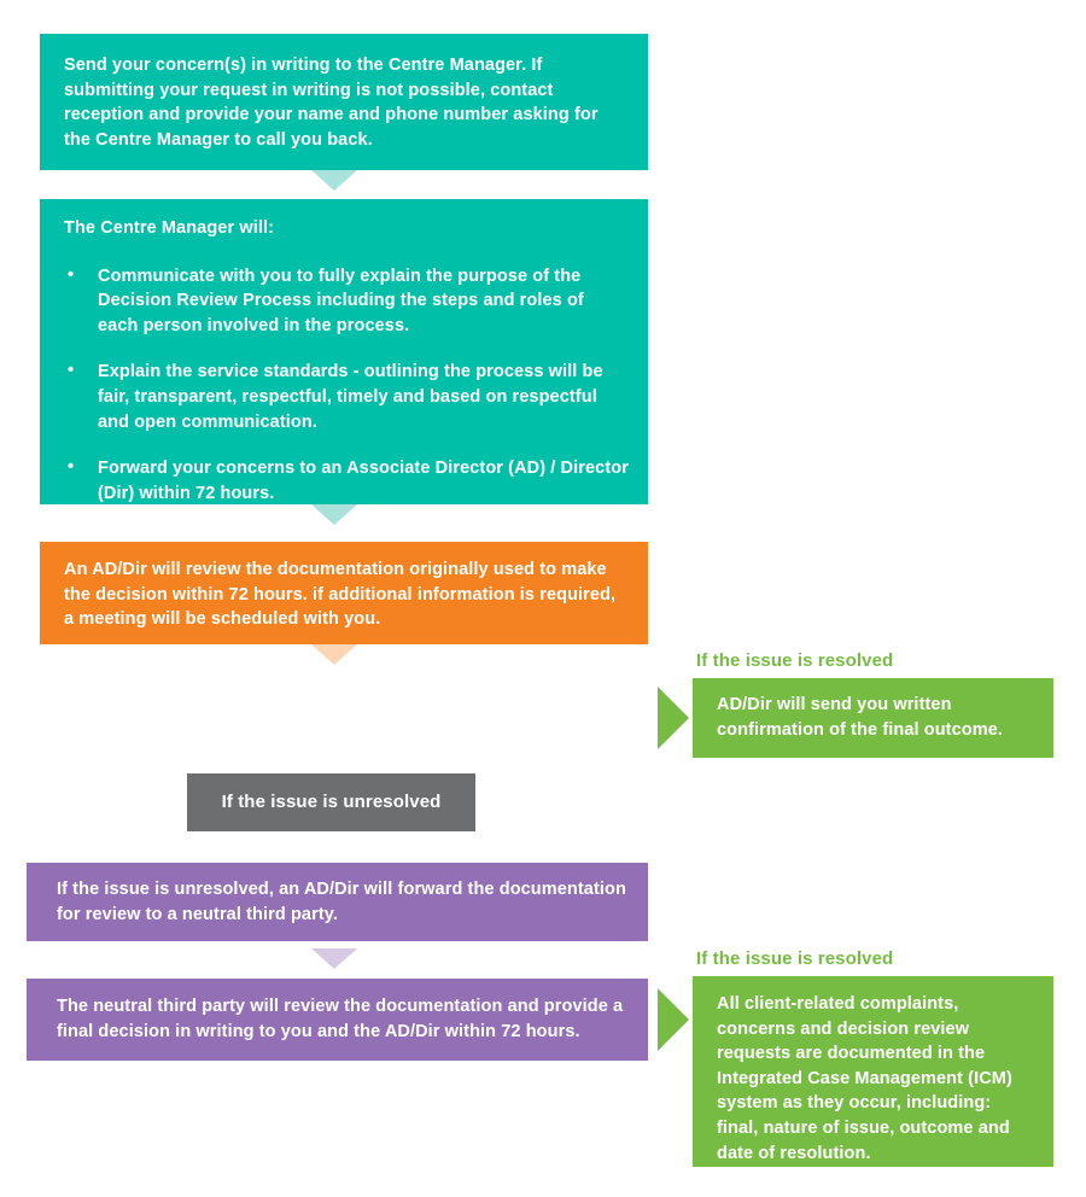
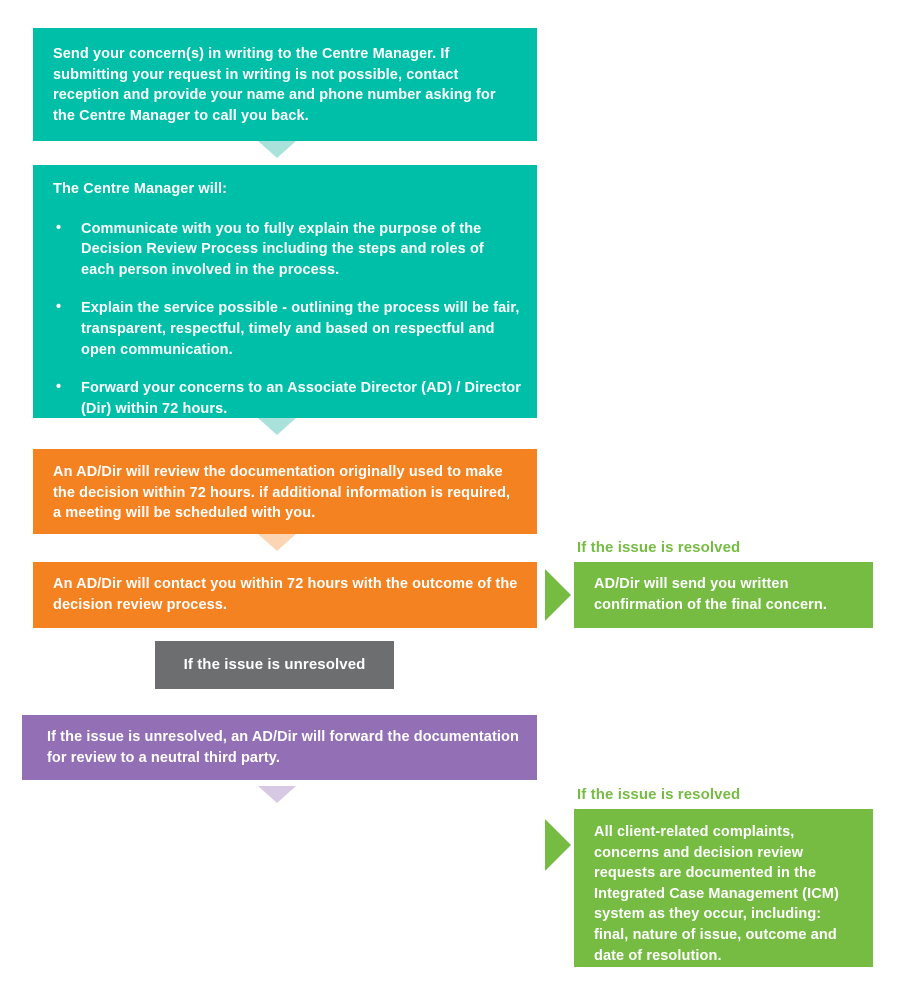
  Send your concern(s) in writing to the Centre Manager. If submitting your request in writing is not possible, contact reception and provide your name and phone number asking for the Centre Manager to call you back.
  The Centre Manager will:
  •
  Communicate with you to fully explain the purpose of the Decision Review Process including the steps and roles of each person involved in the process.
  •
- Explain the service standards - outlining the process will be fair, transparent, respectful, timely and based on respectful and open communication.
+ Explain the service possible - outlining the process will be fair, transparent, respectful, timely and based on respectful and open communication.
  •
  Forward your concerns to an Associate Director (AD) / Director (Dir) within 72 hours.
  An AD/Dir will review the documentation originally used to make the decision within 72 hours. if additional information is required, a meeting will be scheduled with you.
+ An AD/Dir will contact you within 72 hours with the outcome of the decision review process.
  If the issue is resolved
- AD/Dir will send you written confirmation of the final outcome.
+ AD/Dir will send you written confirmation of the final concern.
  If the issue is unresolved
  If the issue is unresolved, an AD/Dir will forward the documentation for review to a neutral third party.
- The neutral third party will review the documentation and provide a final decision in writing to you and the AD/Dir within 72 hours.
  If the issue is resolved
  All client-related complaints, concerns and decision review requests are documented in the Integrated Case Management (ICM) system as they occur, including: final, nature of issue, outcome and date of resolution.
